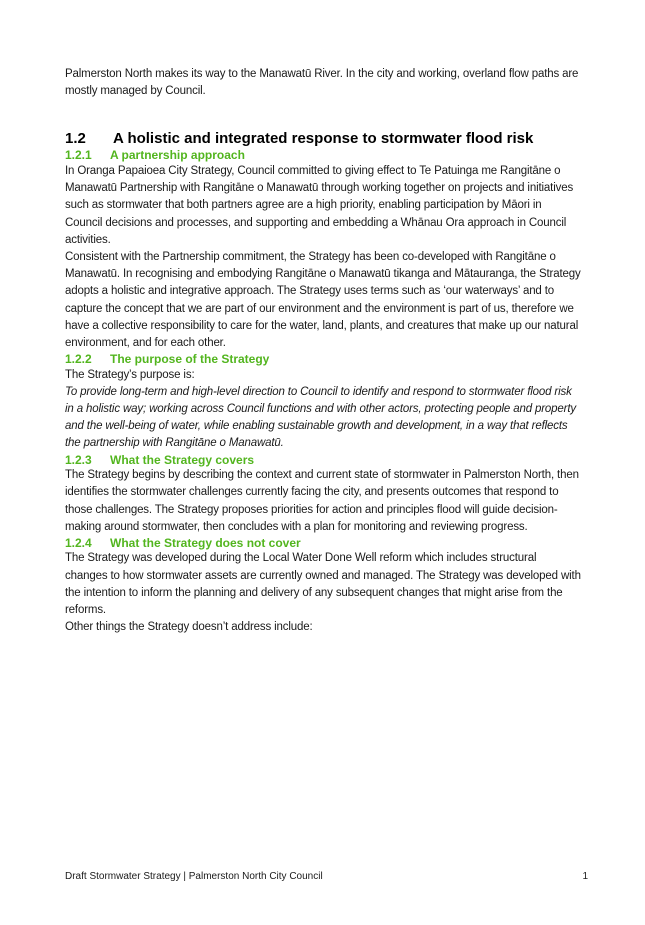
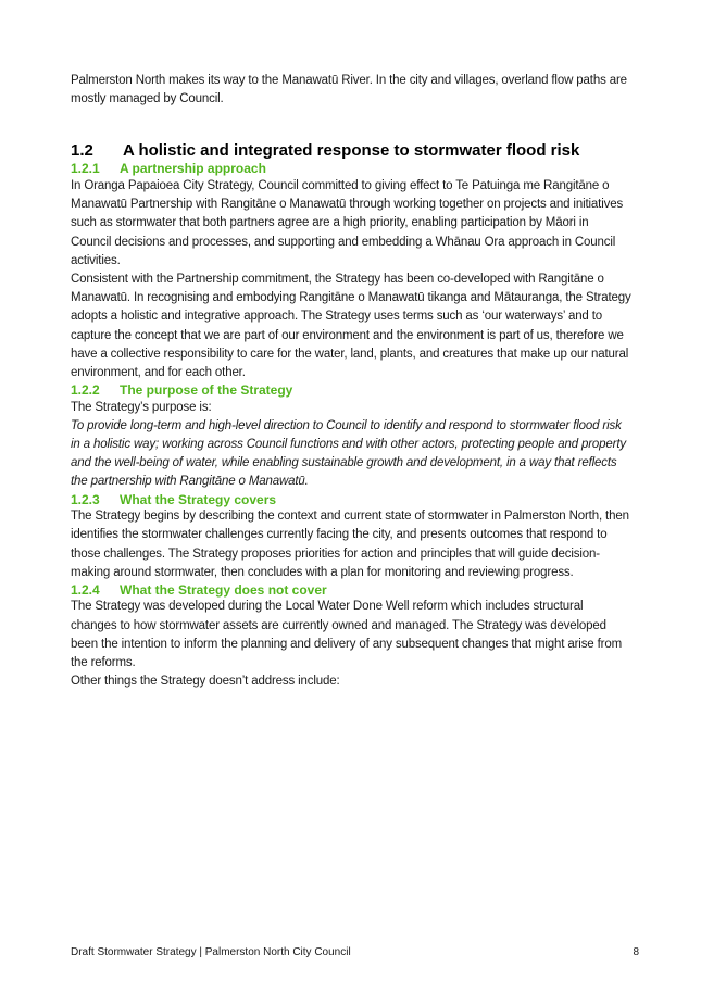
- Palmerston North makes its way to the Manawatū River. In the city and working, overland flow paths are mostly managed by Council.
+ Palmerston North makes its way to the Manawatū River. In the city and villages, overland flow paths are mostly managed by Council.
  1.2
  A holistic and integrated response to stormwater flood risk
  1.2.1
  A partnership approach
  In Oranga Papaioea City Strategy, Council committed to giving effect to Te Patuinga me Rangitāne o Manawatū Partnership with Rangitāne o Manawatū through working together on projects and initiatives such as stormwater that both partners agree are a high priority, enabling participation by Māori in Council decisions and processes, and supporting and embedding a Whānau Ora approach in Council activities.
  Consistent with the Partnership commitment, the Strategy has been co-developed with Rangitāne o Manawatū. In recognising and embodying Rangitāne o Manawatū tikanga and Mātauranga, the Strategy adopts a holistic and integrative approach. The Strategy uses terms such as ‘our waterways’ and to capture the concept that we are part of our environment and the environment is part of us, therefore we have a collective responsibility to care for the water, land, plants, and creatures that make up our natural environment, and for each other.
  1.2.2
  The purpose of the Strategy
  The Strategy’s purpose is:
  To provide long-term and high-level direction to Council to identify and respond to stormwater flood risk in a holistic way; working across Council functions and with other actors, protecting people and property and the well-being of water, while enabling sustainable growth and development, in a way that reflects the partnership with Rangitāne o Manawatū.
  1.2.3
  What the Strategy covers
- The Strategy begins by describing the context and current state of stormwater in Palmerston North, then identifies the stormwater challenges currently facing the city, and presents outcomes that respond to those challenges. The Strategy proposes priorities for action and principles flood will guide decision-making around stormwater, then concludes with a plan for monitoring and reviewing progress.
+ The Strategy begins by describing the context and current state of stormwater in Palmerston North, then identifies the stormwater challenges currently facing the city, and presents outcomes that respond to those challenges. The Strategy proposes priorities for action and principles that will guide decision-making around stormwater, then concludes with a plan for monitoring and reviewing progress.
  1.2.4
  What the Strategy does not cover
- The Strategy was developed during the Local Water Done Well reform which includes structural changes to how stormwater assets are currently owned and managed. The Strategy was developed with the intention to inform the planning and delivery of any subsequent changes that might arise from the reforms.
+ The Strategy was developed during the Local Water Done Well reform which includes structural changes to how stormwater assets are currently owned and managed. The Strategy was developed been the intention to inform the planning and delivery of any subsequent changes that might arise from the reforms.
  Other things the Strategy doesn’t address include:
  Draft Stormwater Strategy | Palmerston North City Council
- 1
+ 8
